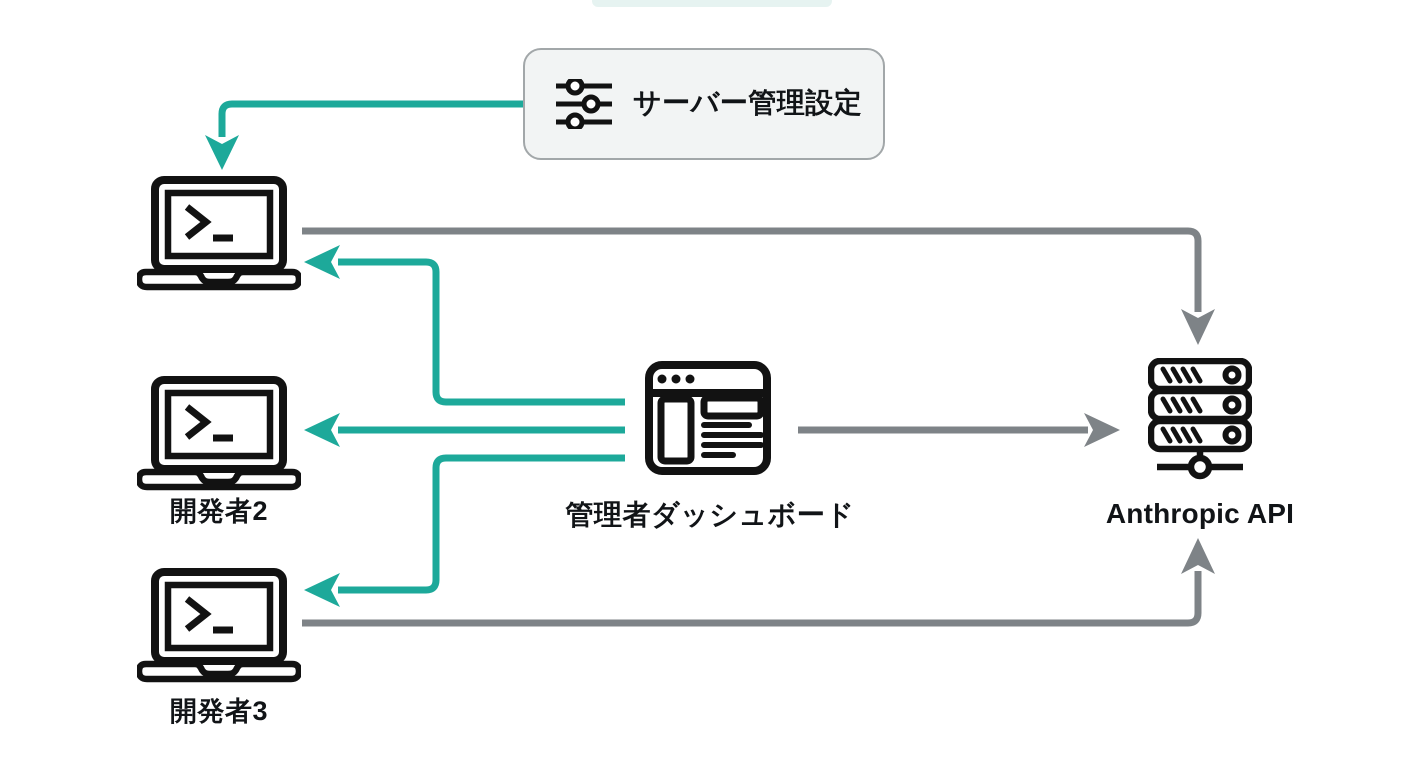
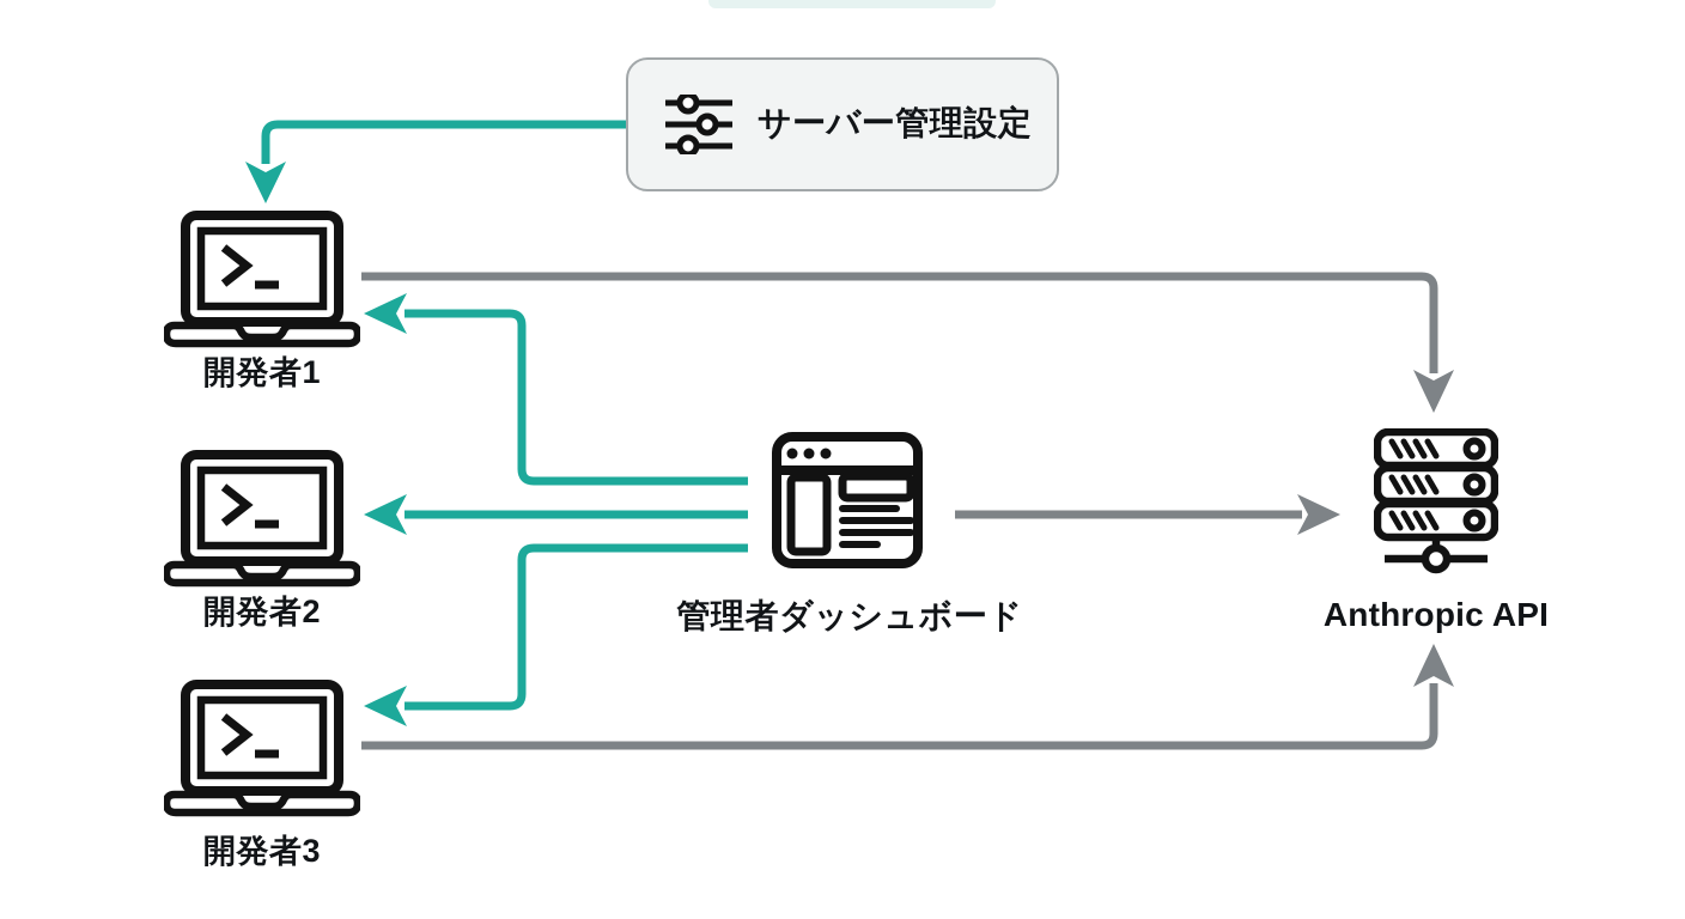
  サーバー管理設定
+ 開発者1
  開発者2
  開発者3
  管理者ダッシュボード
  Anthropic API
